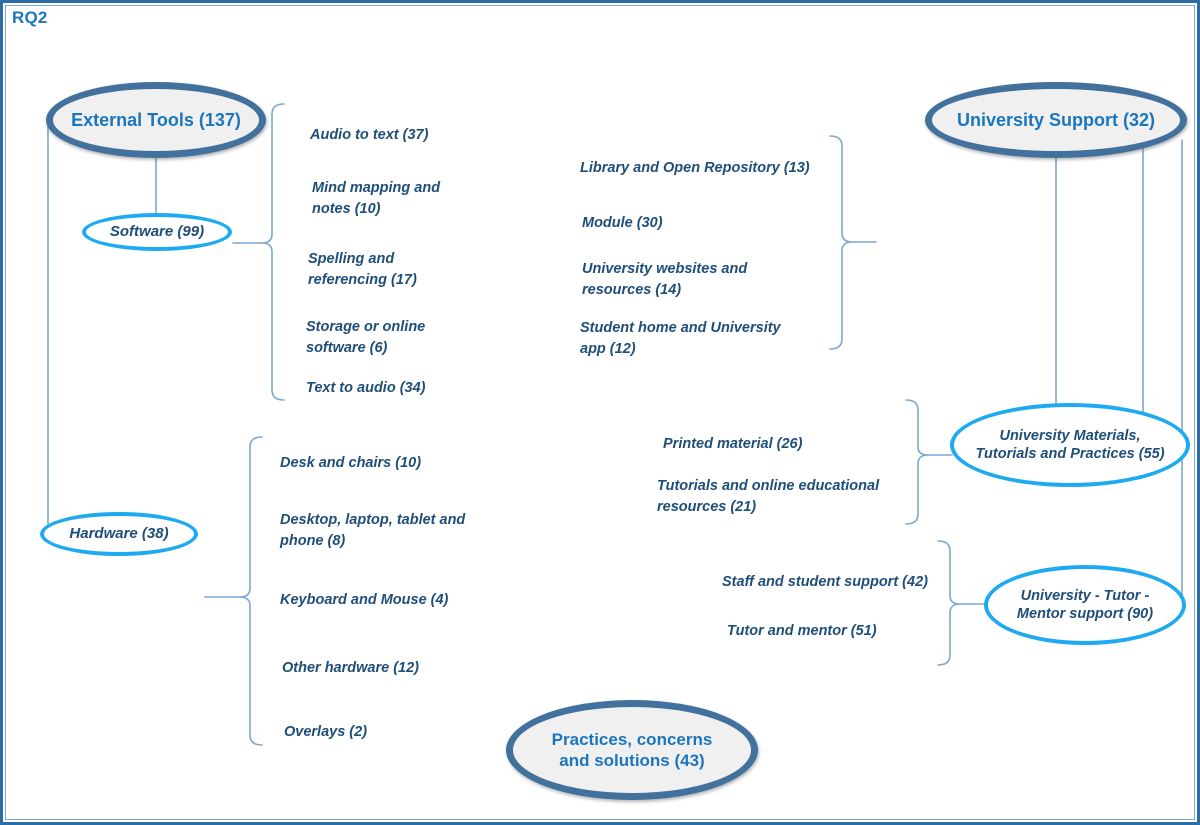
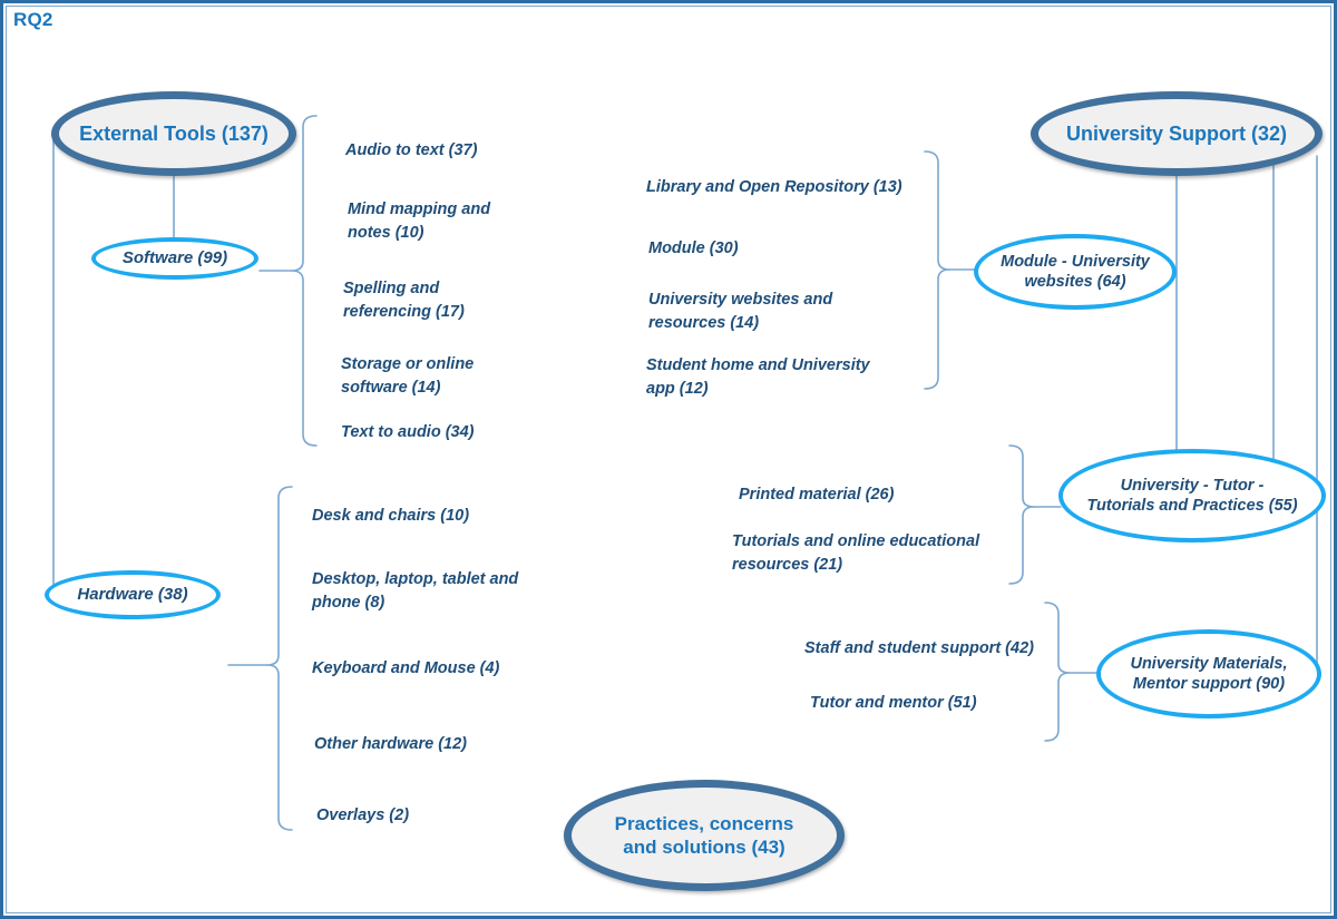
  RQ2
  External Tools (137)
  University Support (32)
  Practices, concerns
  and solutions (43)
  Software (99)
  Hardware (38)
+ Module - University
+ websites (64)
- University Materials,
+ University - Tutor -
  Tutorials and Practices (55)
- University - Tutor -
+ University Materials,
  Mentor support (90)
  Audio to text (37)
  Mind mapping and
  notes (10)
  Spelling and
  referencing (17)
  Storage or online
- software (6)
+ software (14)
  Text to audio (34)
  Desk and chairs (10)
  Desktop, laptop, tablet and
  phone (8)
  Keyboard and Mouse (4)
  Other hardware (12)
  Overlays (2)
  Library and Open Repository (13)
  Module (30)
  University websites and
  resources (14)
  Student home and University
  app (12)
  Printed material (26)
  Tutorials and online educational
  resources (21)
  Staff and student support (42)
  Tutor and mentor (51)
